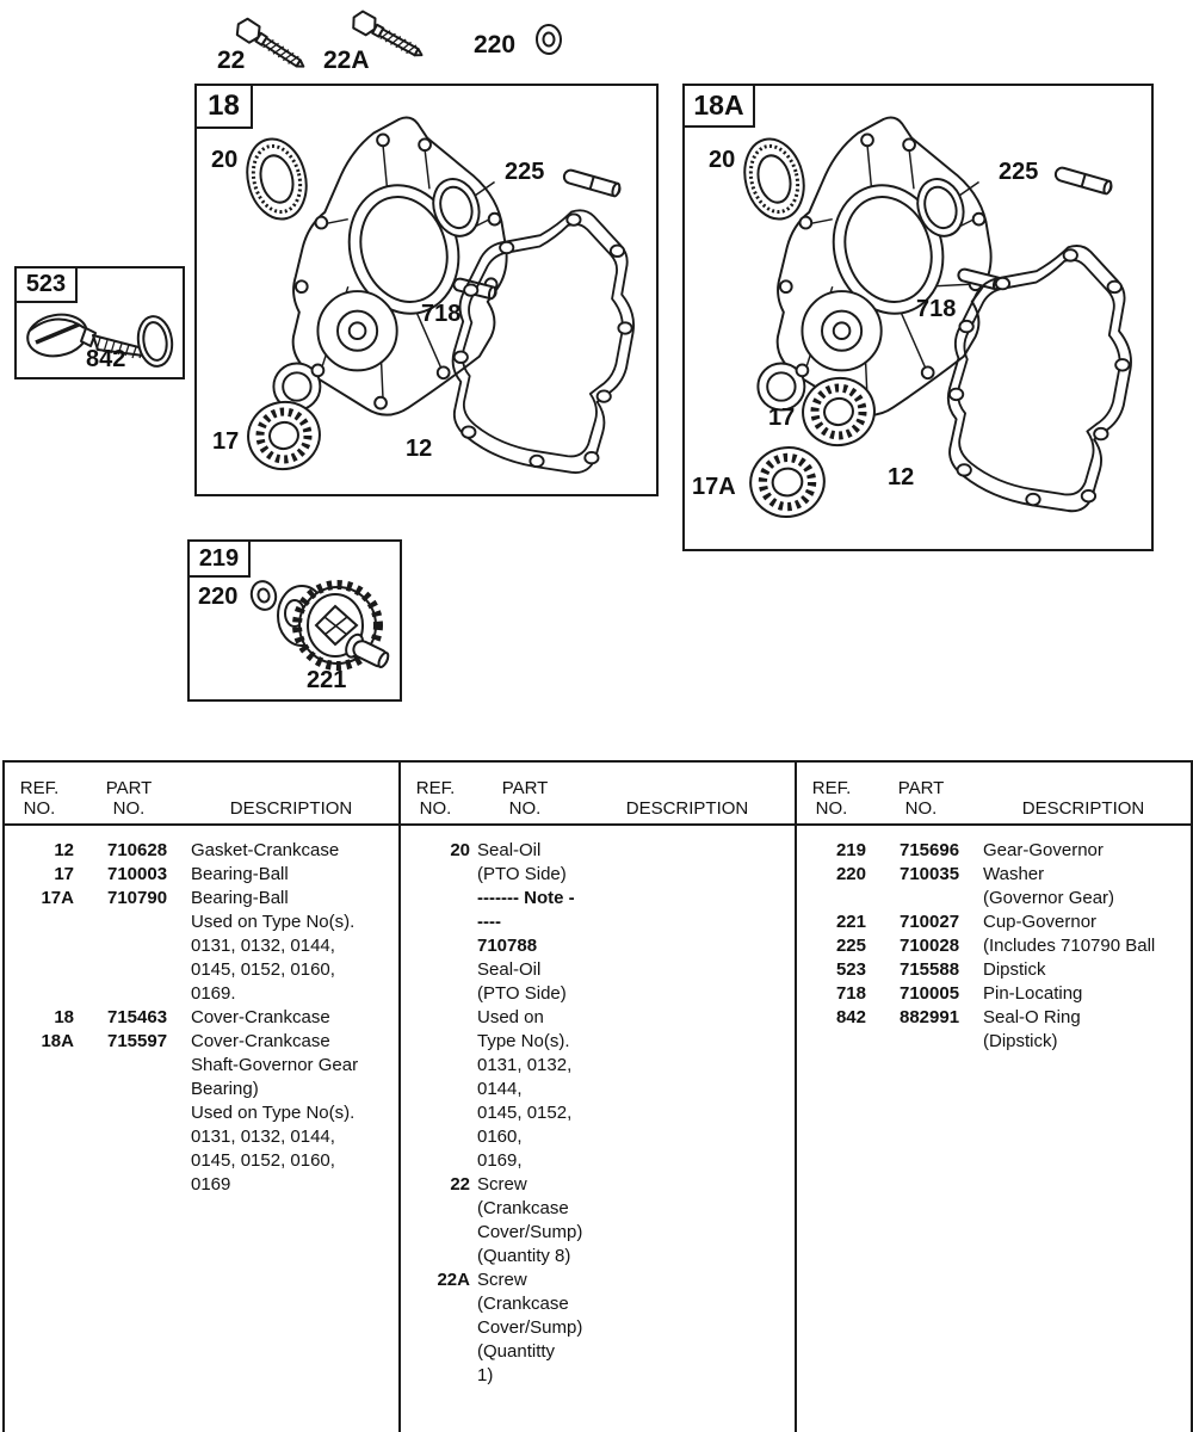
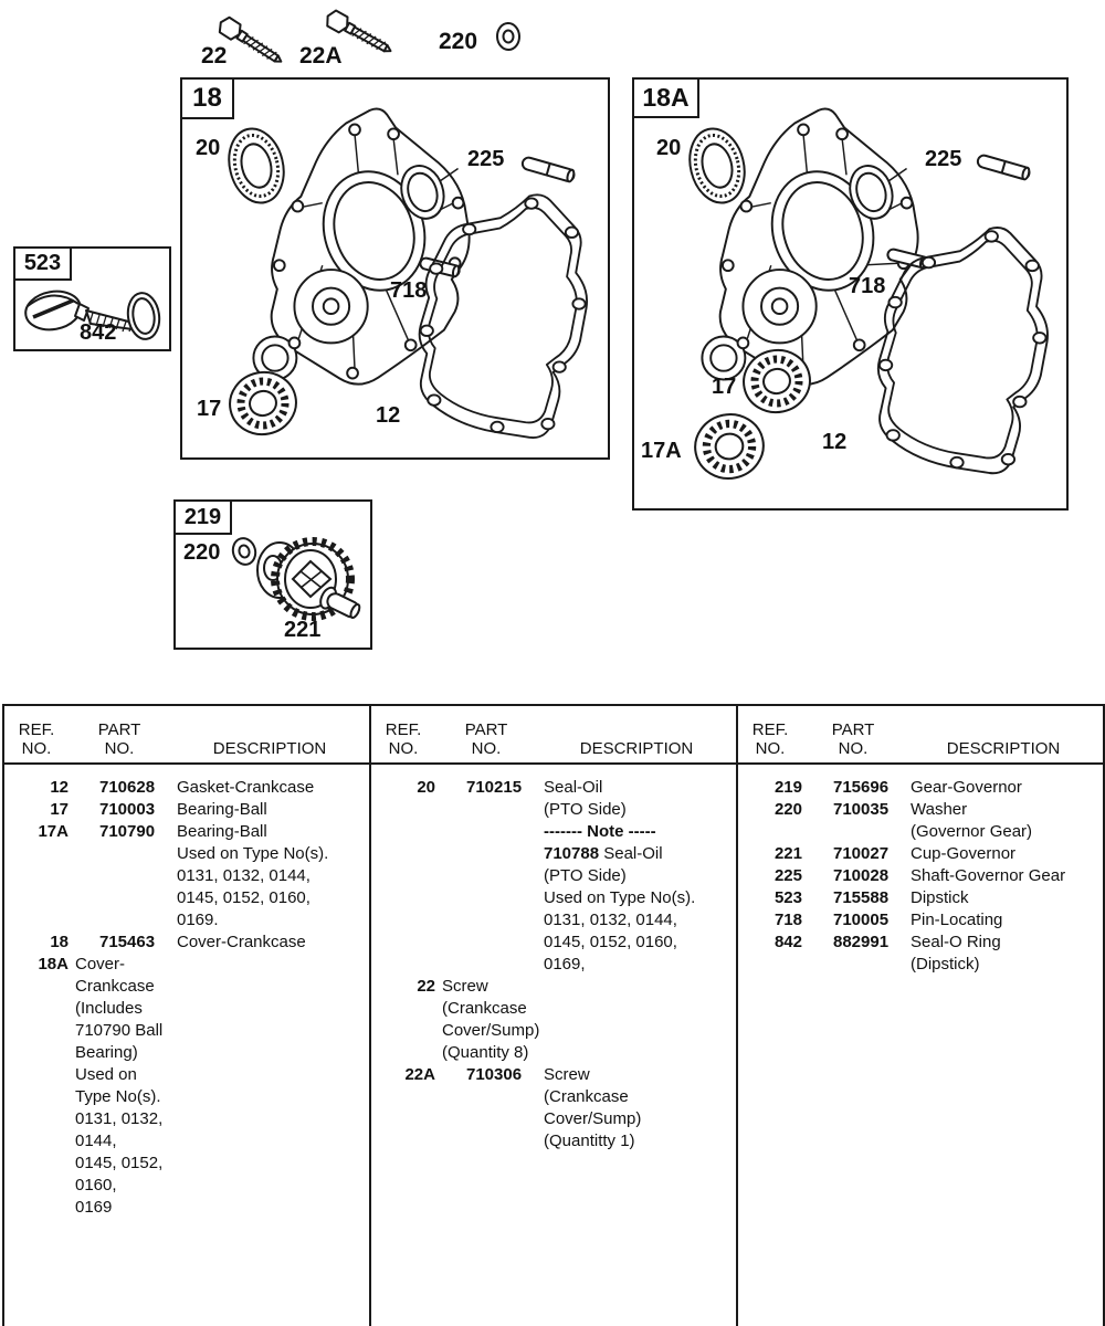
  22
  22A
  220
  18
  20
  225
  718
  17
  12
  18A
  20
  225
  718
  17
  17A
  12
  523
  842
  219
  220
  221
  REF.
  NO.
  PART
  NO.
  DESCRIPTION
  12
  710628
  Gasket-Crankcase
  17
  710003
  Bearing-Ball
  17A
  710790
  Bearing-Ball
  Used on Type No(s).
  0131, 0132, 0144,
  0145, 0152, 0160,
  0169.
  18
  715463
  Cover-Crankcase
  18A
- 715597
  Cover-Crankcase
- Shaft-Governor Gear
+ (Includes 710790 Ball
  Bearing)
  Used on Type No(s).
  0131, 0132, 0144,
  0145, 0152, 0160,
  0169
  REF.
  NO.
  PART
  NO.
  DESCRIPTION
  20
+ 710215
  Seal-Oil
  (PTO Side)
  ------- Note -----
  710788 Seal-Oil
  (PTO Side)
  Used on Type No(s).
  0131, 0132, 0144,
  0145, 0152, 0160,
  0169,
  22
  Screw
  (Crankcase
  Cover/Sump)
  (Quantity 8)
  22A
+ 710306
  Screw
  (Crankcase
  Cover/Sump)
  (Quantitty 1)
  REF.
  NO.
  PART
  NO.
  DESCRIPTION
  219
  715696
  Gear-Governor
  220
  710035
  Washer
  (Governor Gear)
  221
  710027
  Cup-Governor
  225
  710028
- (Includes 710790 Ball
+ Shaft-Governor Gear
  523
  715588
  Dipstick
  718
  710005
  Pin-Locating
  842
  882991
  Seal-O Ring
  (Dipstick)
